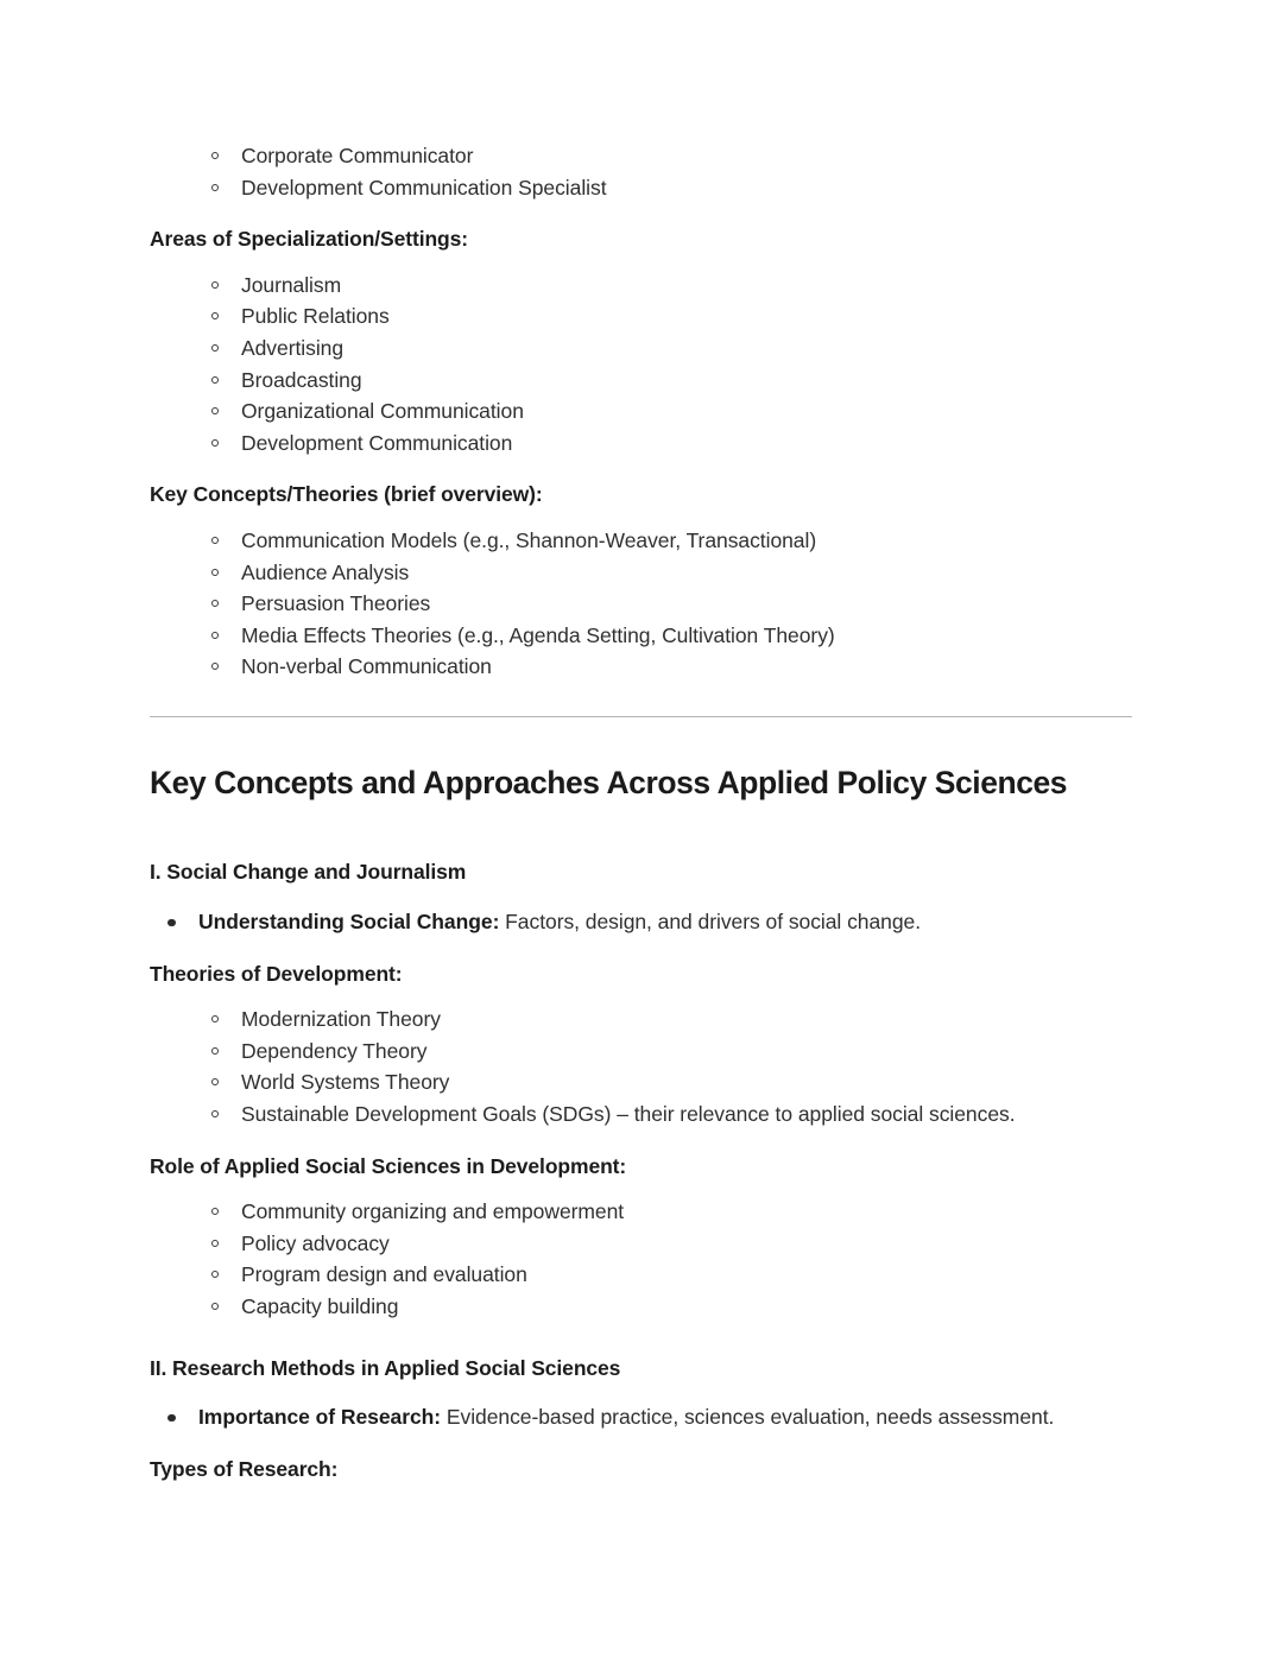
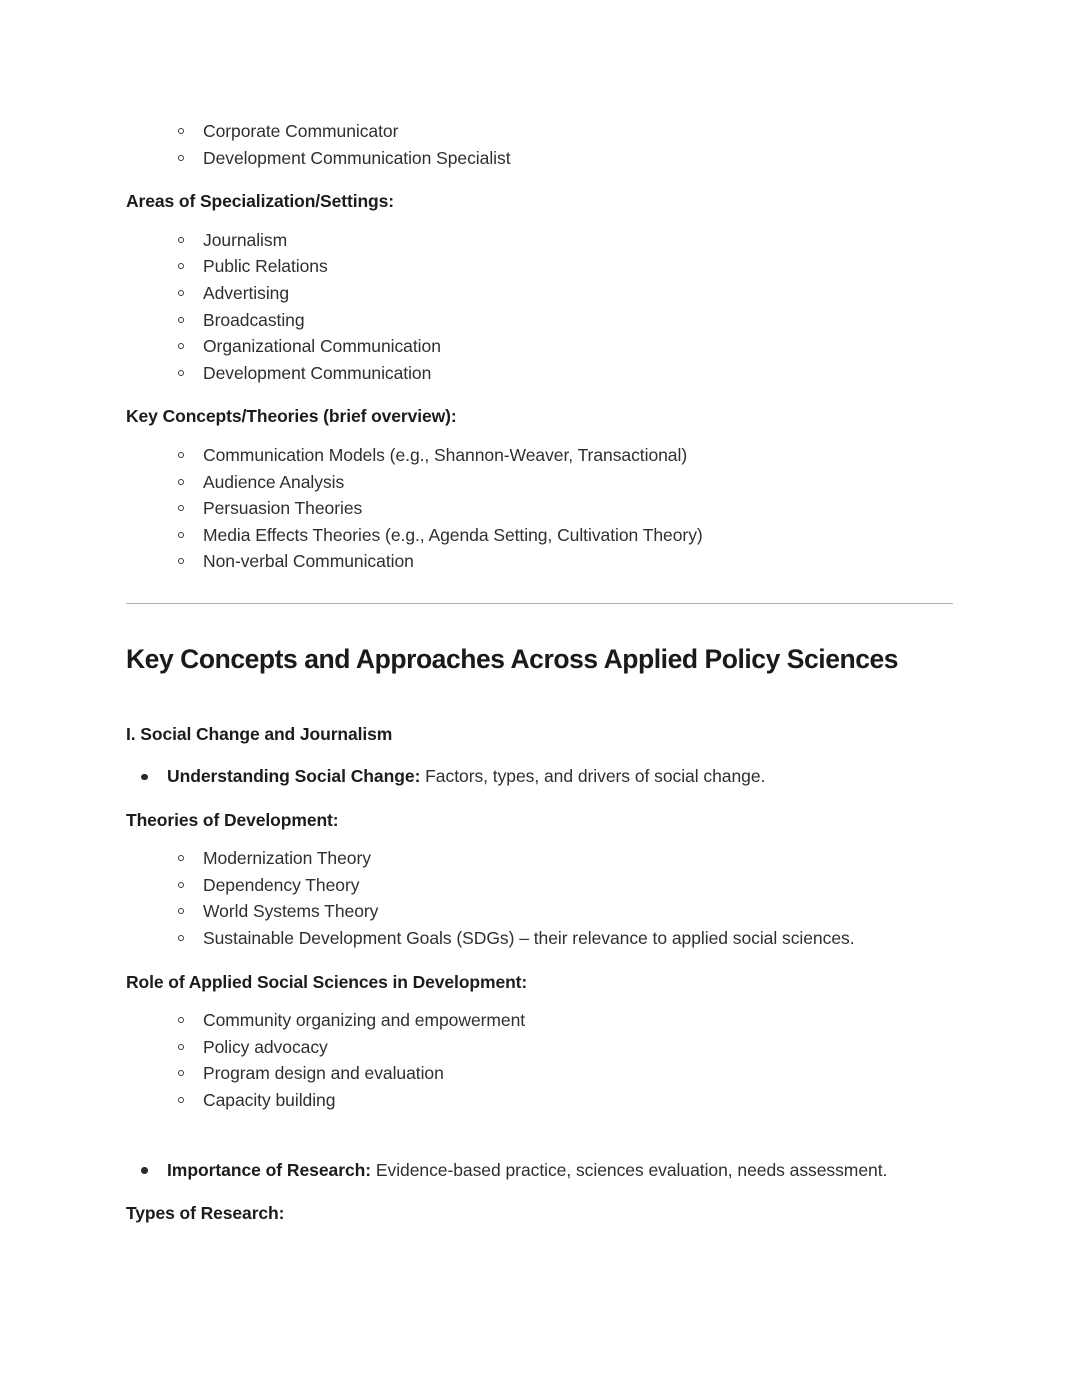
  Corporate Communicator
  Development Communication Specialist
  Areas of Specialization/Settings:
  Journalism
  Public Relations
  Advertising
  Broadcasting
  Organizational Communication
  Development Communication
  Key Concepts/Theories (brief overview):
  Communication Models (e.g., Shannon-Weaver, Transactional)
  Audience Analysis
  Persuasion Theories
  Media Effects Theories (e.g., Agenda Setting, Cultivation Theory)
  Non-verbal Communication
  Key Concepts and Approaches Across Applied Policy Sciences
  I. Social Change and Journalism
- Understanding Social Change: Factors, design, and drivers of social change.
+ Understanding Social Change: Factors, types, and drivers of social change.
  Theories of Development:
  Modernization Theory
  Dependency Theory
  World Systems Theory
  Sustainable Development Goals (SDGs) – their relevance to applied social sciences.
  Role of Applied Social Sciences in Development:
  Community organizing and empowerment
  Policy advocacy
  Program design and evaluation
  Capacity building
- II. Research Methods in Applied Social Sciences
  Importance of Research: Evidence-based practice, sciences evaluation, needs assessment.
  Types of Research:
